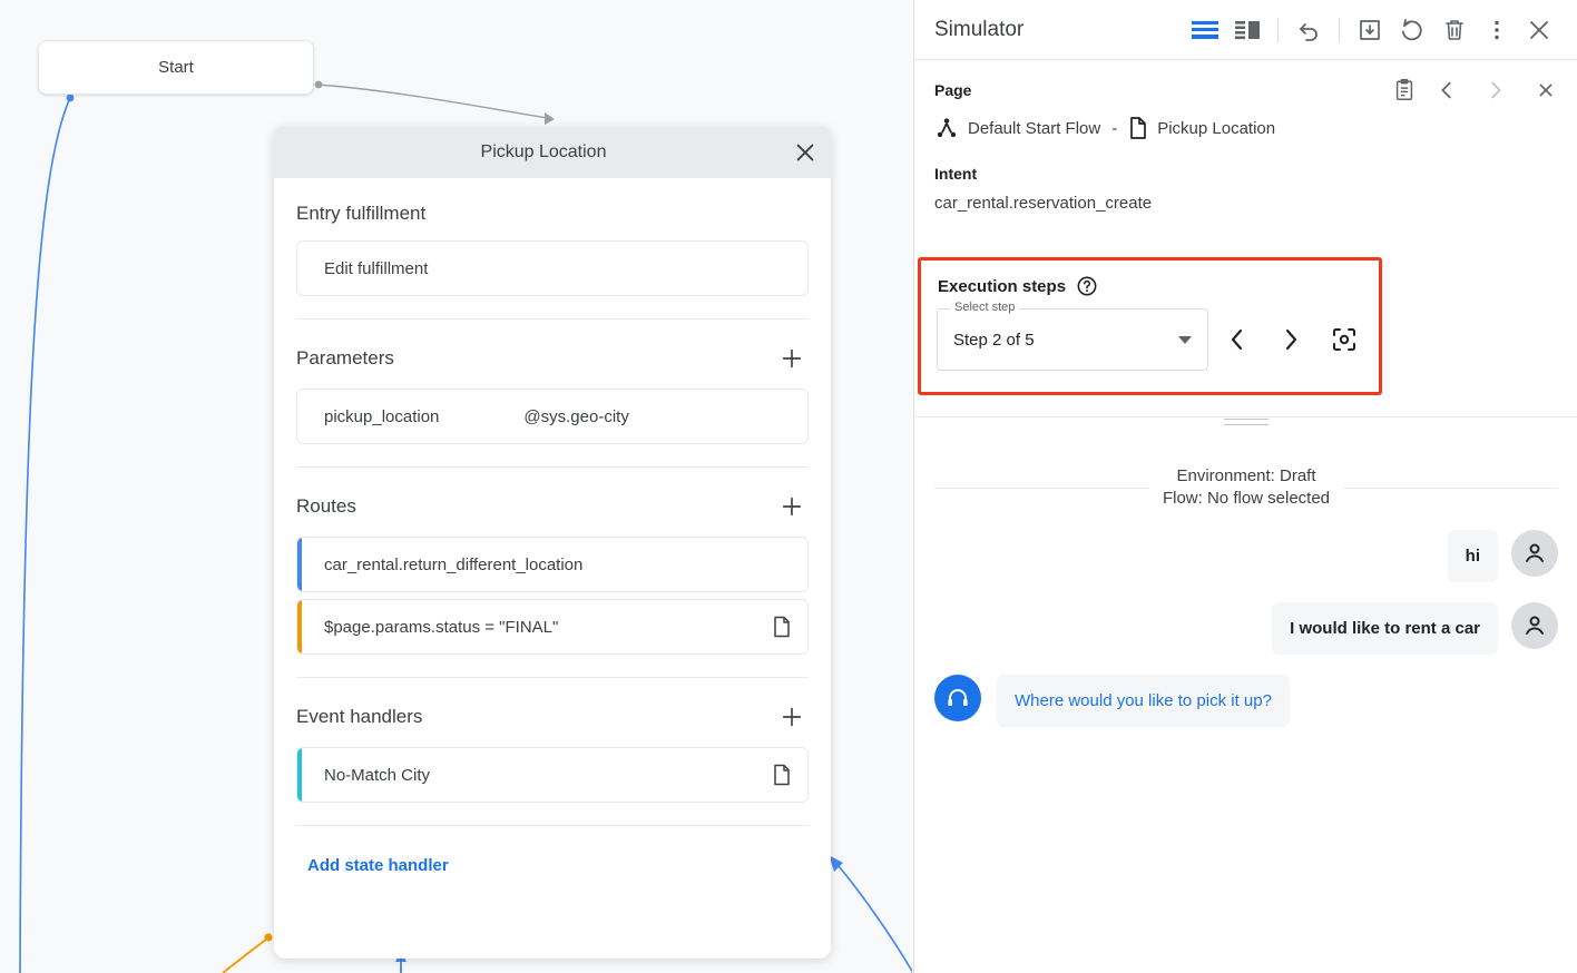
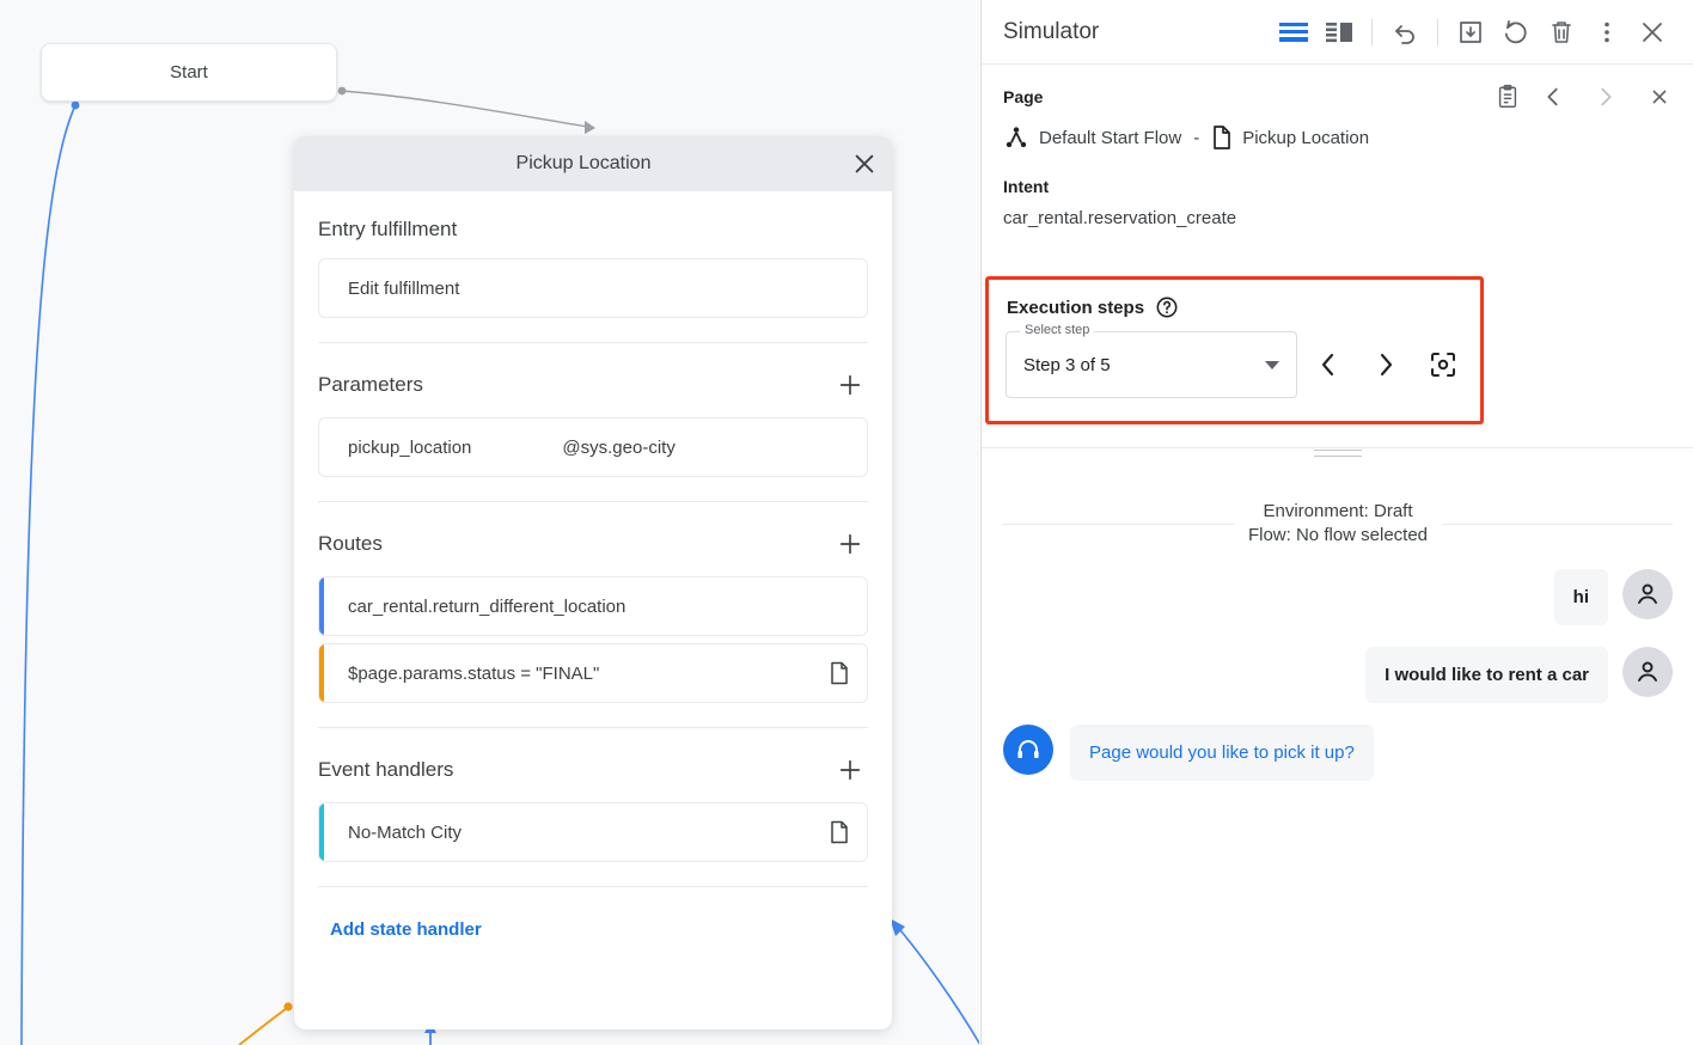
  Start
  Pickup Location
  Entry fulfillment
  Edit fulfillment
  Parameters
  pickup_location
  @sys.geo-city
  Routes
  car_rental.return_different_location
  $page.params.status = "FINAL"
  Event handlers
  No-Match City
  Add state handler
  Simulator
  Page
  Default Start Flow
  -
  Pickup Location
  Intent
  car_rental.reservation_create
  Execution steps
  Select step
- Step 2 of 5
+ Step 3 of 5
  Environment: Draft
  Flow: No flow selected
  hi
  I would like to rent a car
- Where would you like to pick it up?
+ Page would you like to pick it up?
